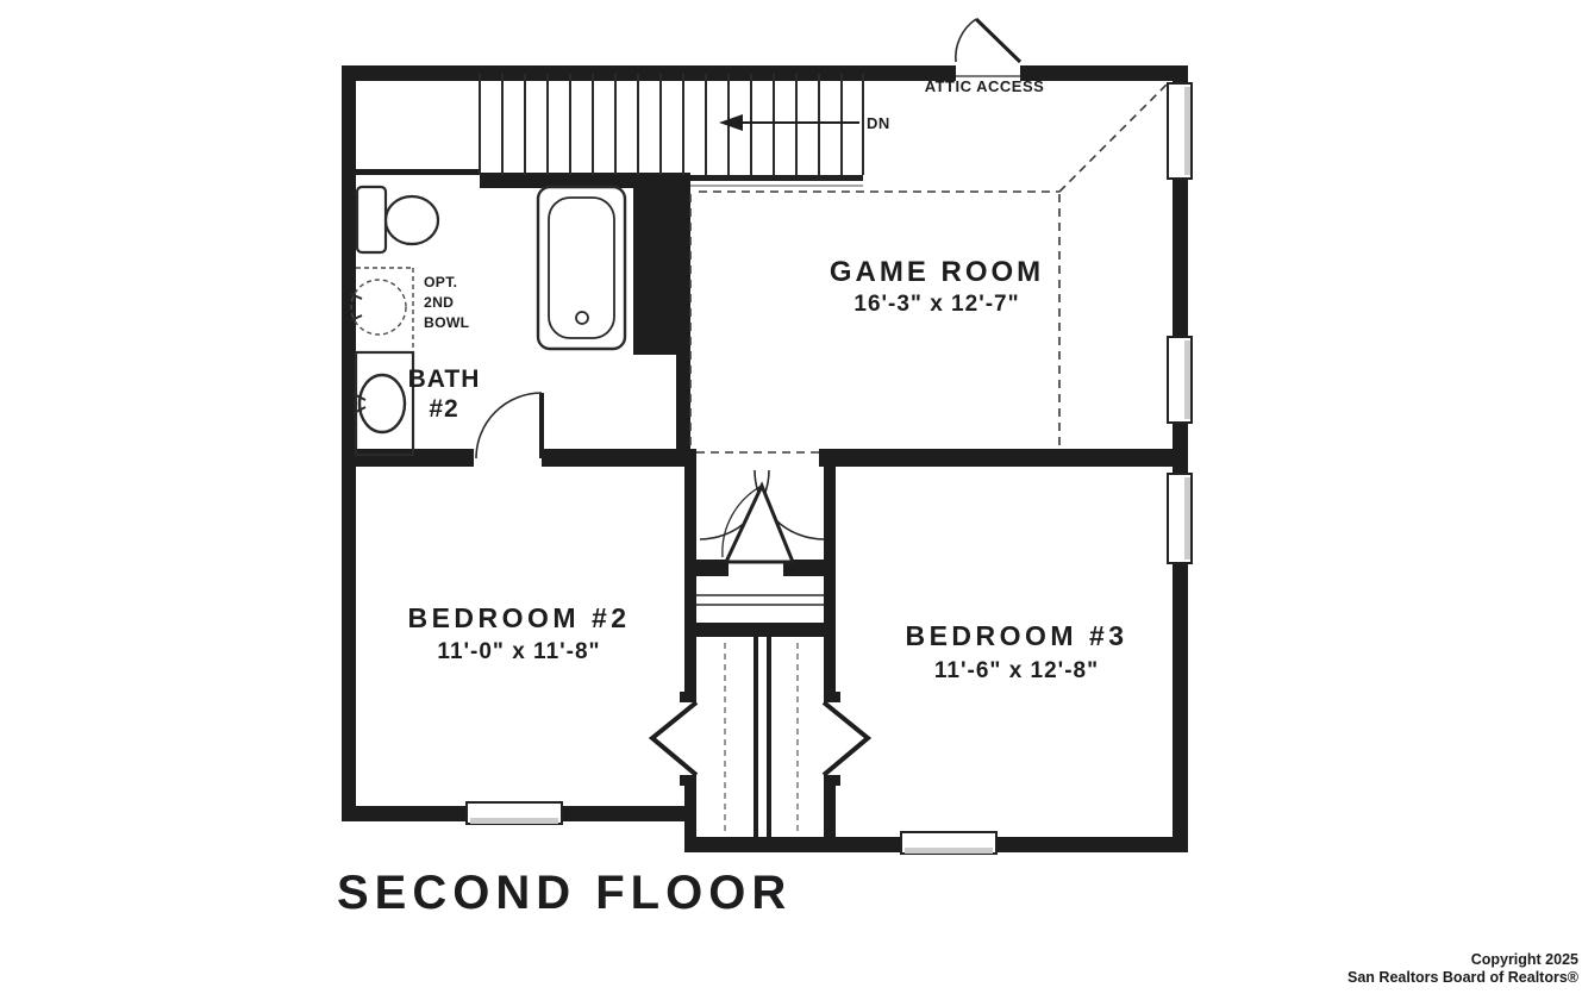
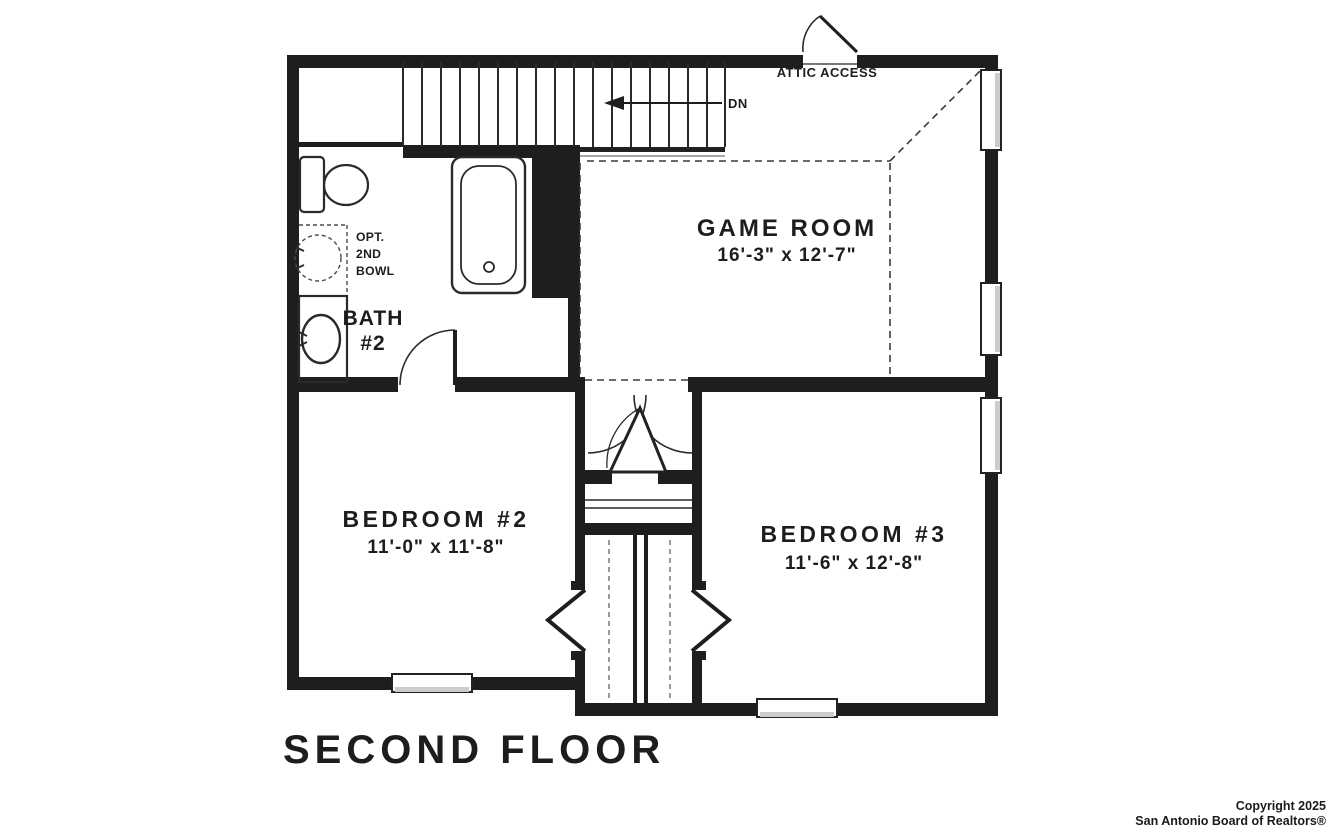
  DN
  ATTIC ACCESS
  GAME ROOM
  16'-3" x 12'-7"
  BEDROOM #2
  11'-0" x 11'-8"
  BEDROOM #3
  11'-6" x 12'-8"
  BATH
  #2
  OPT.
  2ND
  BOWL
  SECOND FLOOR
  Copyright 2025
- San Realtors Board of Realtors®
+ San Antonio Board of Realtors®
